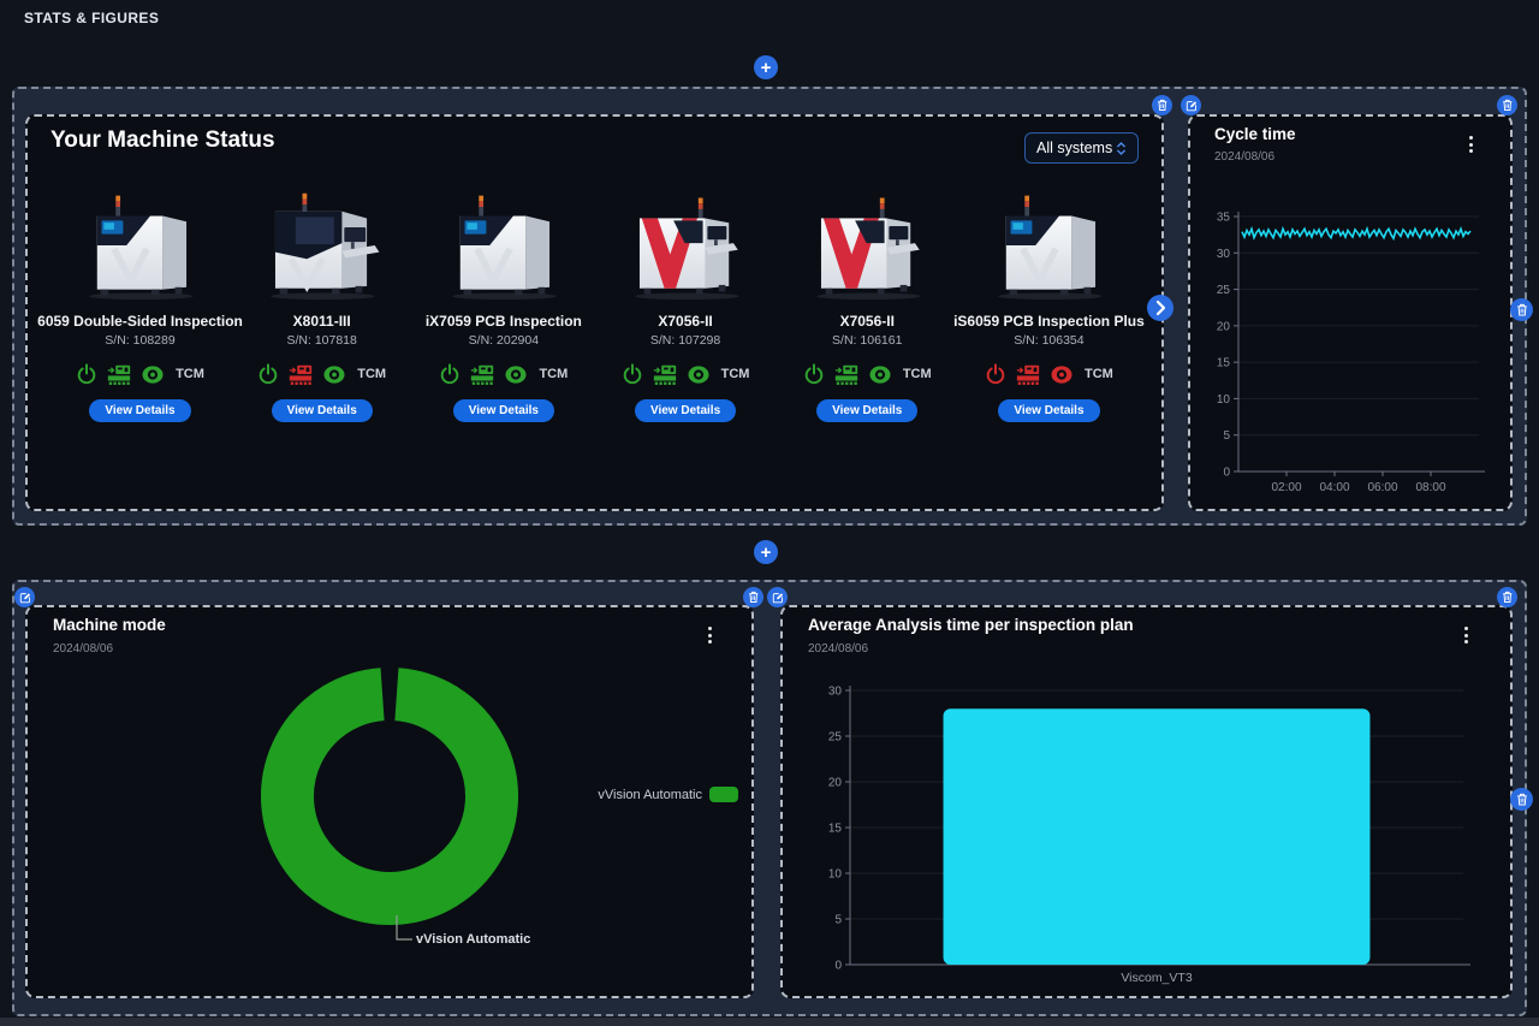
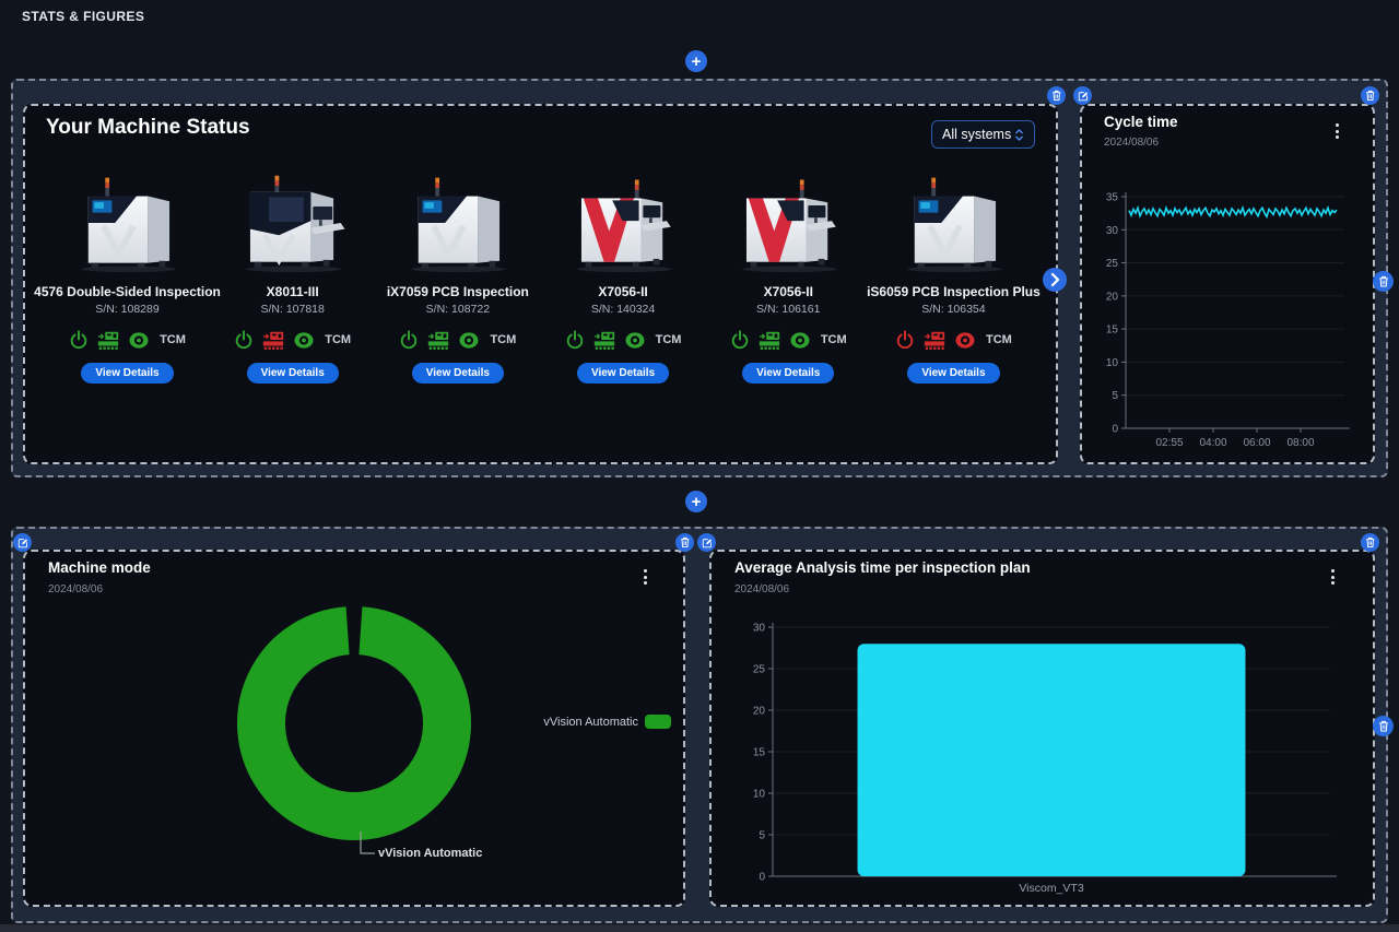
  STATS & FIGURES
  +
  +
  Your Machine Status
  All systems
- 6059 Double-Sided Inspection
+ 4576 Double-Sided Inspection
  S/N: 108289
  TCM
  View Details
  X8011-III
  S/N: 107818
  TCM
  View Details
  iX7059 PCB Inspection
- S/N: 202904
+ S/N: 108722
  TCM
  View Details
  X7056-II
- S/N: 107298
+ S/N: 140324
  TCM
  View Details
  X7056-II
  S/N: 106161
  TCM
  View Details
  iS6059 PCB Inspection Plus
  S/N: 106354
  TCM
  View Details
  Cycle time
  2024/08/06
  0
  5
  10
  15
  20
  25
  30
  35
- 02:00
+ 02:55
  04:00
  06:00
  08:00
  Machine mode
  2024/08/06
  vVision Automatic
  vVision Automatic
  Average Analysis time per inspection plan
  2024/08/06
  0
  5
  10
  15
  20
  25
  30
  Viscom_VT3
